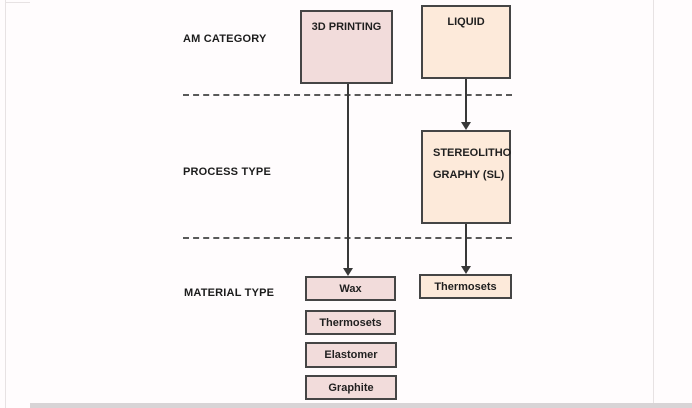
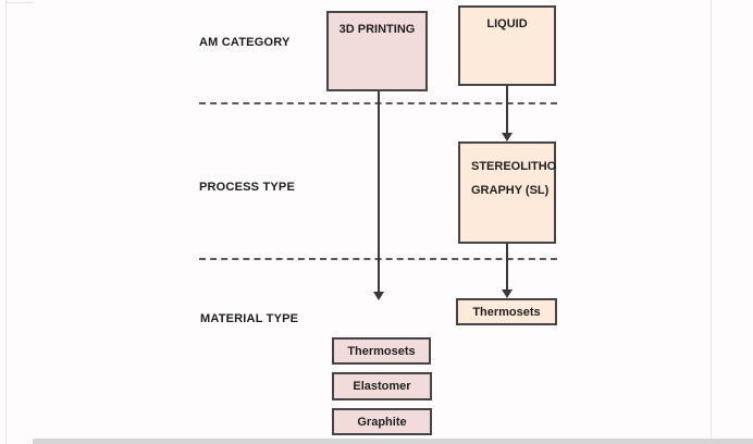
  AM CATEGORY
  PROCESS TYPE
  MATERIAL TYPE
  3D PRINTING
  LIQUID
  STEREOLITHO
  GRAPHY (SL)
- Wax
  Thermosets
  Elastomer
  Graphite
  Thermosets
